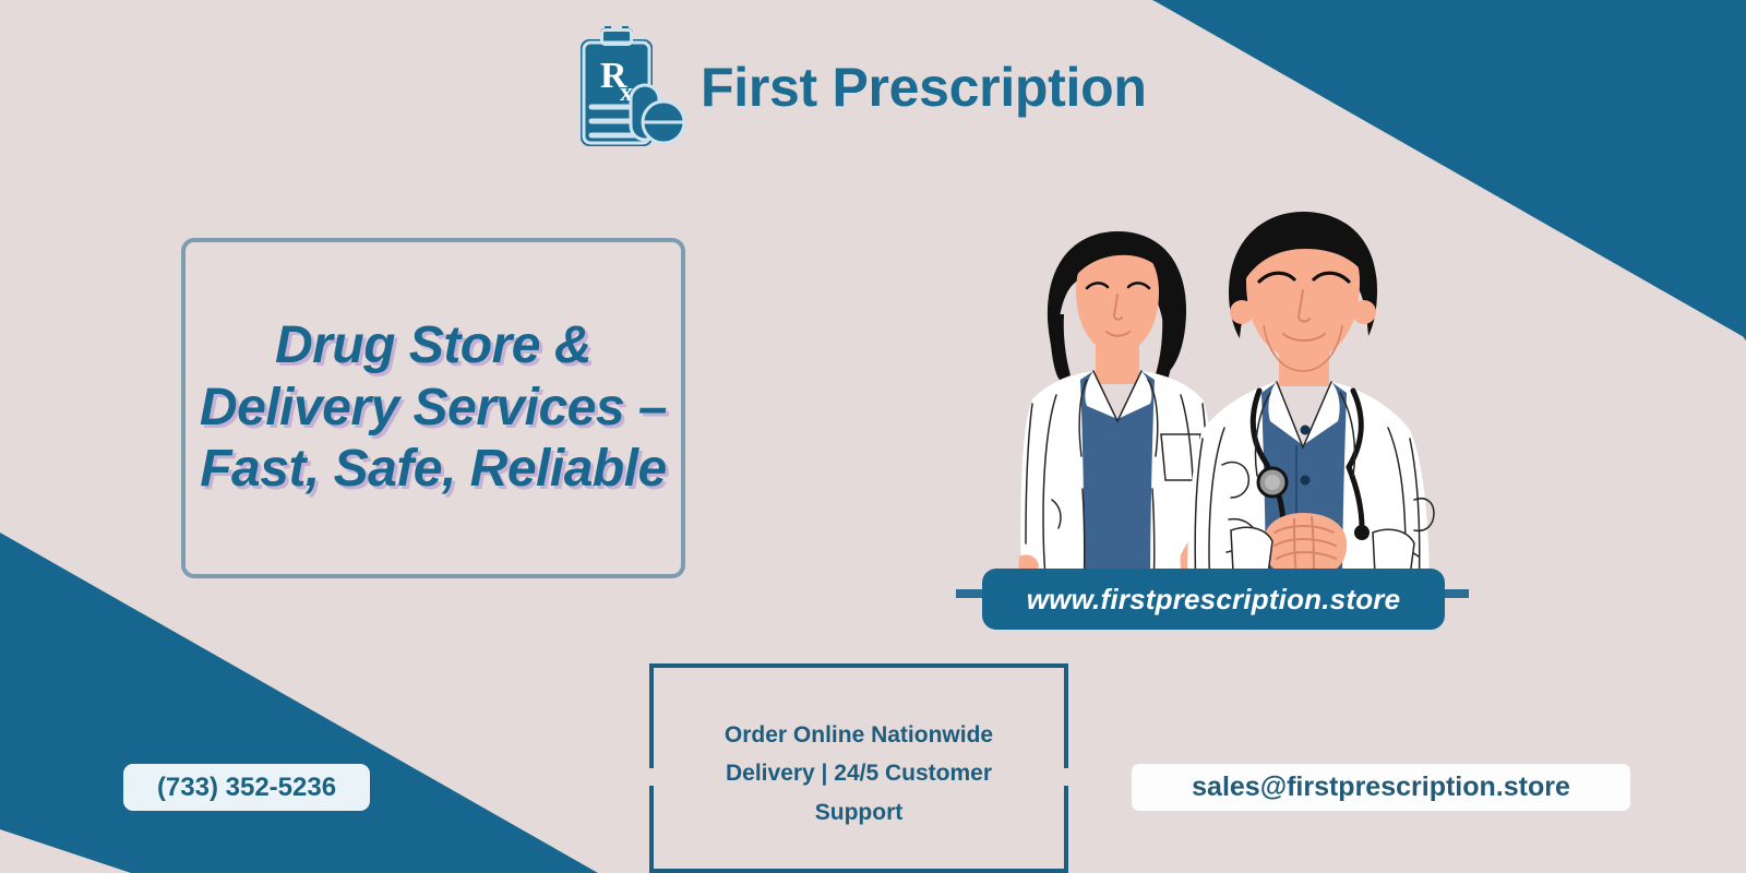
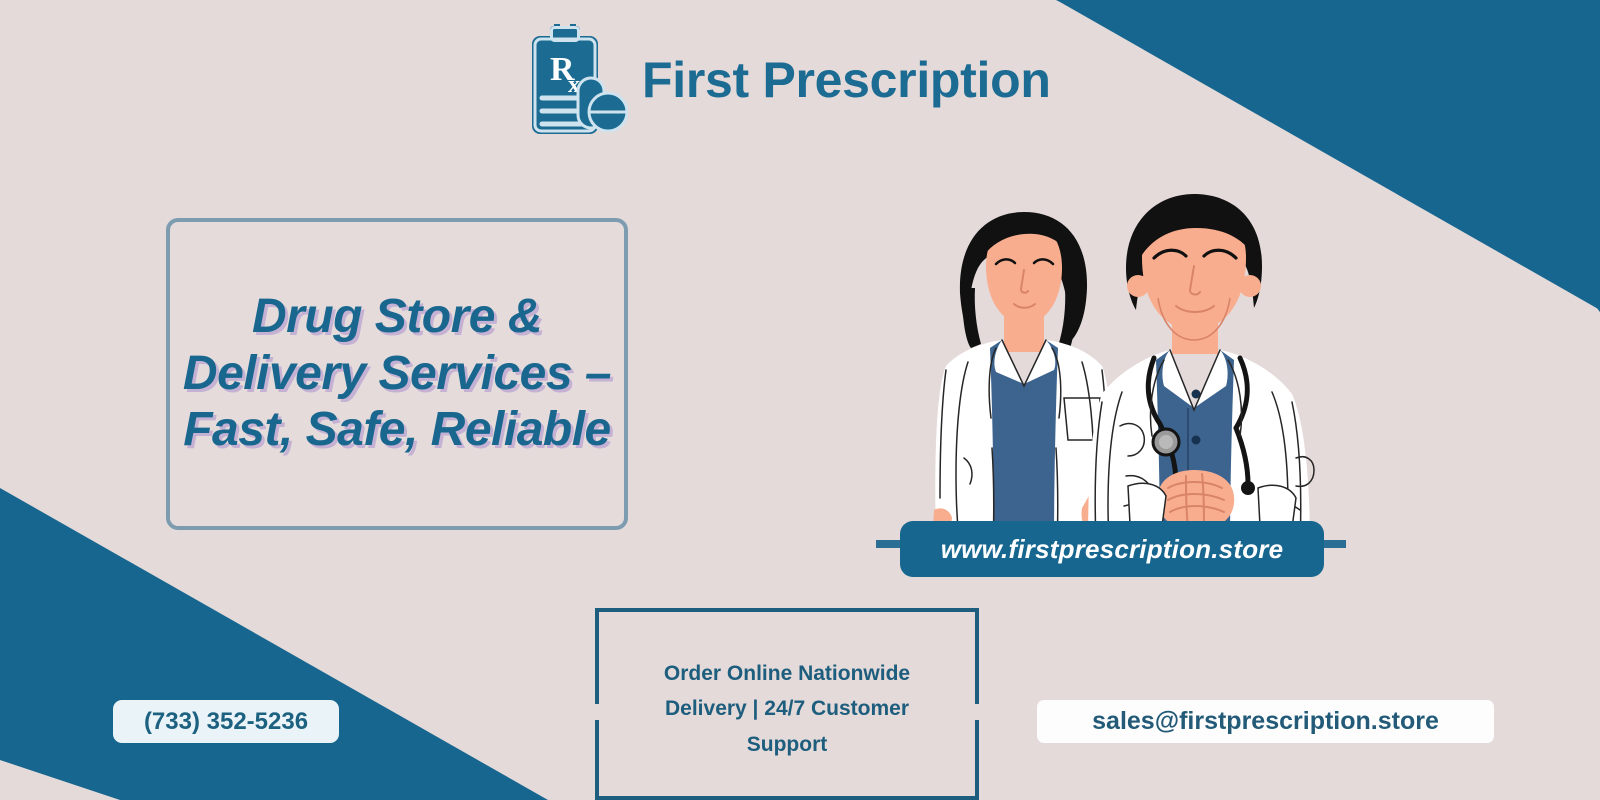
  R
  x
  First Prescription
  Drug Store & Delivery Services – Fast, Safe, Reliable
  www.firstprescription.store
  Order Online Nationwide
- Delivery | 24/5 Customer
+ Delivery | 24/7 Customer
  Support
  (733) 352-5236
  sales@firstprescription.store
